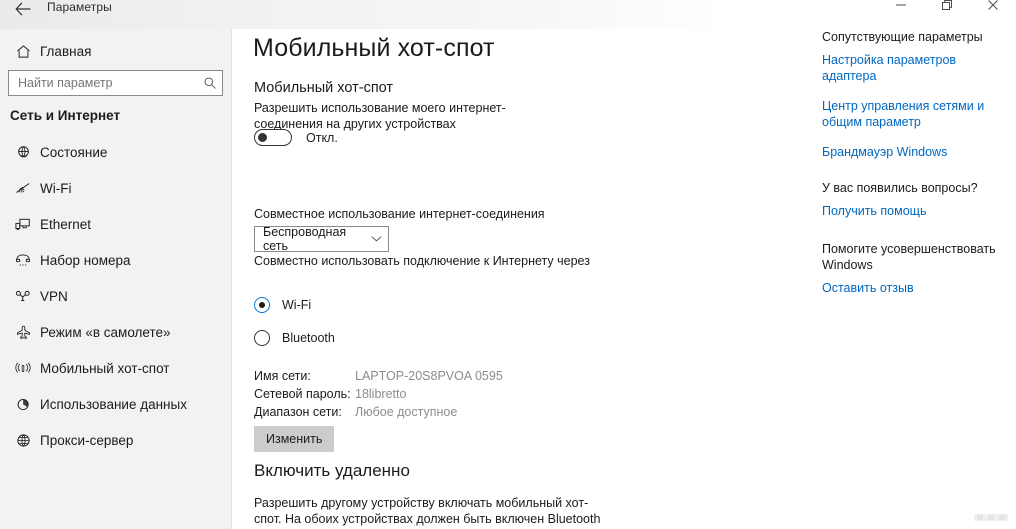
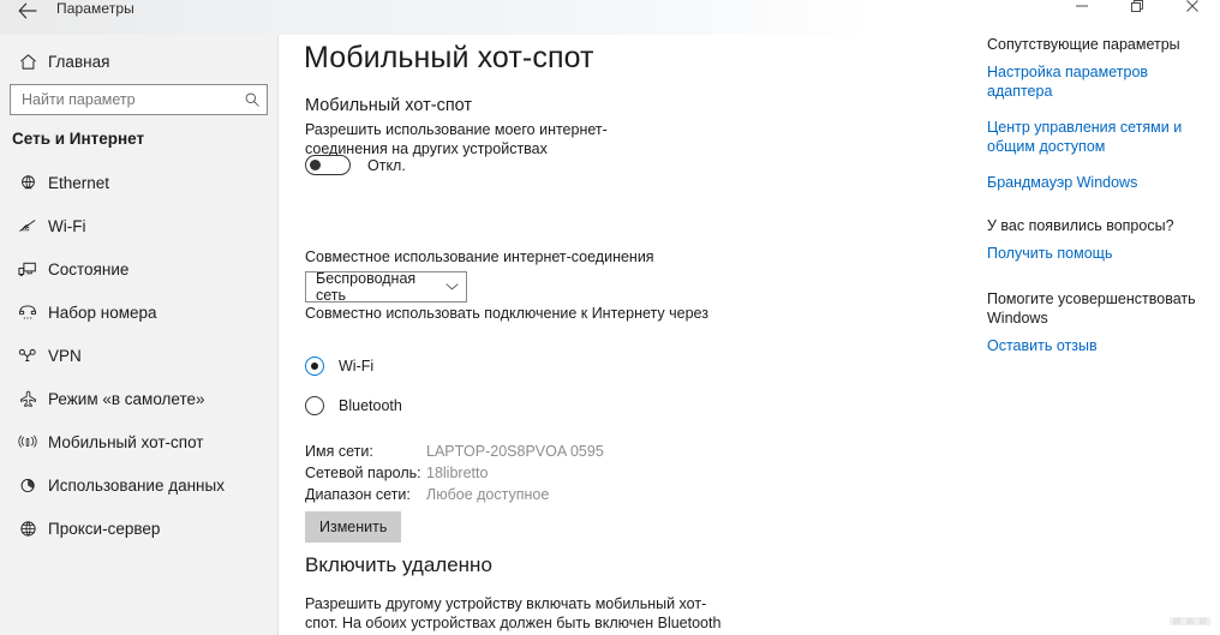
  Параметры
  Главная
  Найти параметр
  Сеть и Интернет
- Состояние
+ Ethernet
  Wi-Fi
- Ethernet
+ Состояние
  Набор номера
  VPN
  Режим «в самолете»
  Мобильный хот-спот
  Использование данных
  Прокси-сервер
  Мобильный хот-спот
  Мобильный хот-спот
  Разрешить использование моего интернет-соединения на других устройствах
  Откл.
  Совместное использование интернет-соединения
  Беспроводная сеть
  Совместно использовать подключение к Интернету через
  Wi-Fi
  Bluetooth
  Имя сети:
  LAPTOP-20S8PVOA 0595
  Сетевой пароль:
  18libretto
  Диапазон сети:
  Любое доступное
  Изменить
  Включить удаленно
  Разрешить другому устройству включать мобильный хот-спот. На обоих устройствах должен быть включен Bluetooth
  Сопутствующие параметры
  Настройка параметров адаптера
- Центр управления сетями и общим параметр
+ Центр управления сетями и общим доступом
  Брандмауэр Windows
  У вас появились вопросы?
  Получить помощь
  Помогите усовершенствовать Windows
  Оставить отзыв
